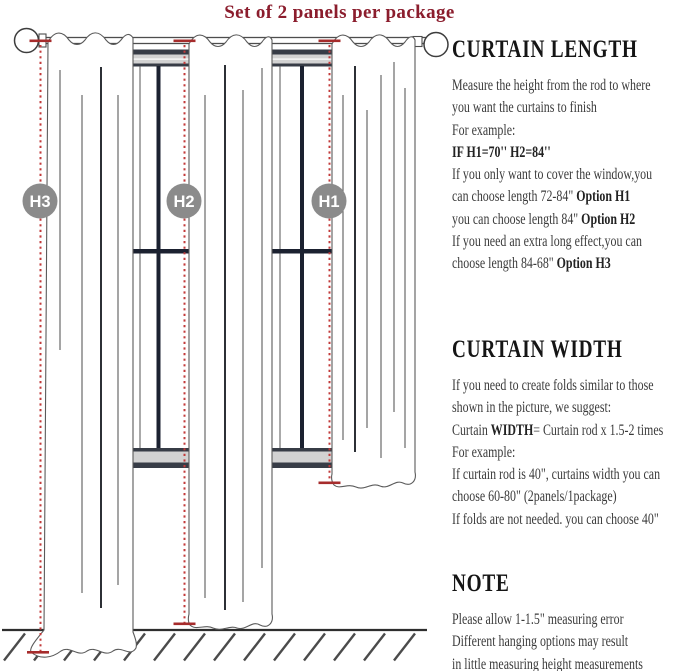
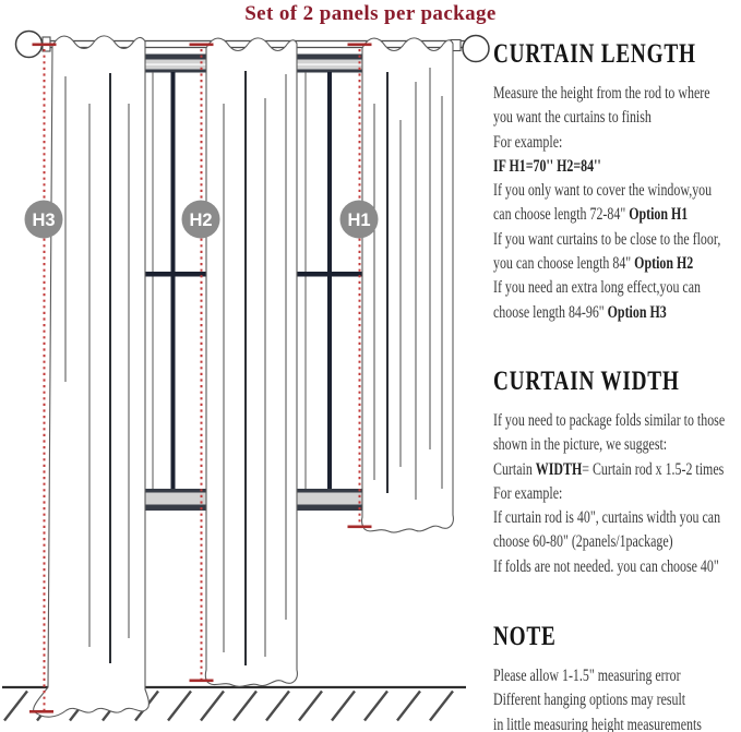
  Set of 2 panels per package
  H3
  H2
  H1
  CURTAIN LENGTH
  Measure the height from the rod to where
  you want the curtains to finish
  For example:
  IF H1=70'' H2=84''
  If you only want to cover the window,you
  can choose length 72-84" Option H1
+ If you want curtains to be close to the floor,
  you can choose length 84" Option H2
  If you need an extra long effect,you can
- choose length 84-68" Option H3
+ choose length 84-96" Option H3
  CURTAIN WIDTH
- If you need to create folds similar to those
+ If you need to package folds similar to those
  shown in the picture, we suggest:
  Curtain WIDTH= Curtain rod x 1.5-2 times
  For example:
  If curtain rod is 40", curtains width you can
  choose 60-80" (2panels/1package)
  If folds are not needed. you can choose 40"
  NOTE
  Please allow 1-1.5" measuring error
  Different hanging options may result
  in little measuring height measurements
